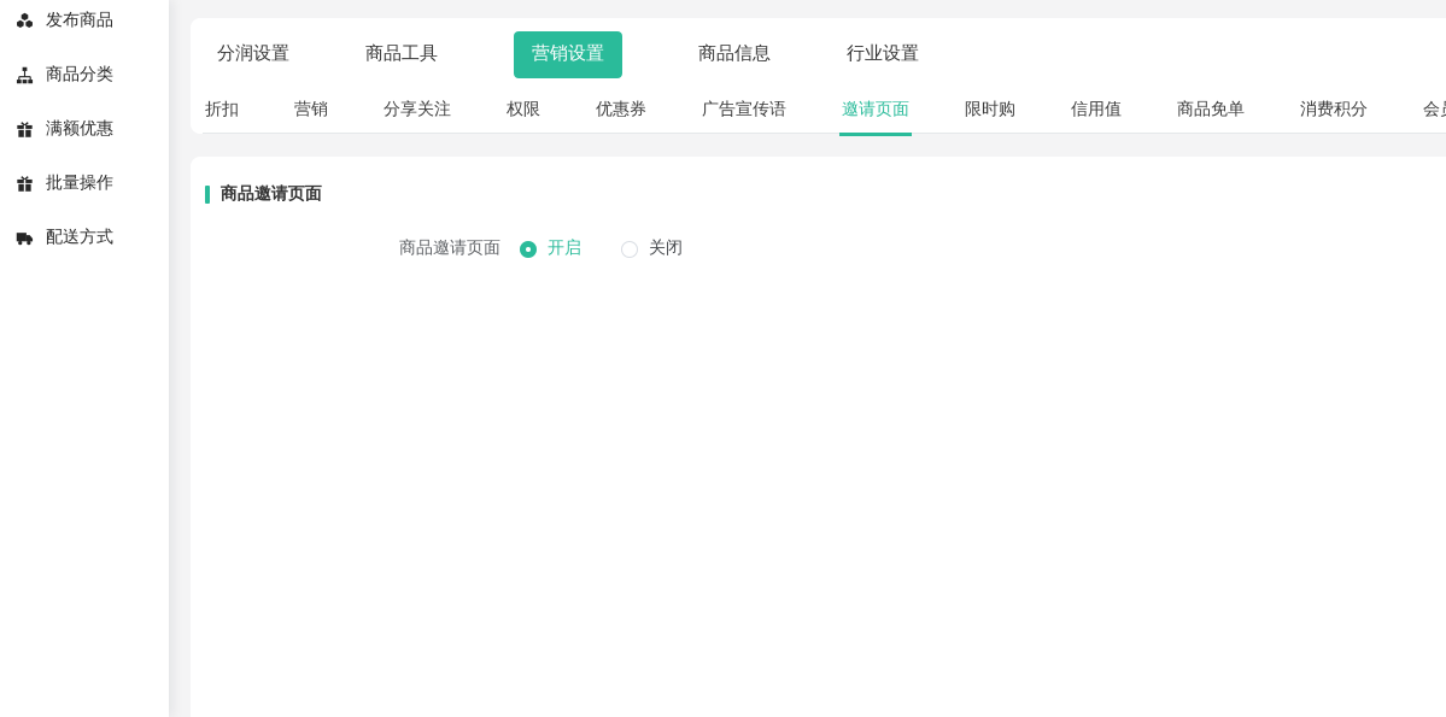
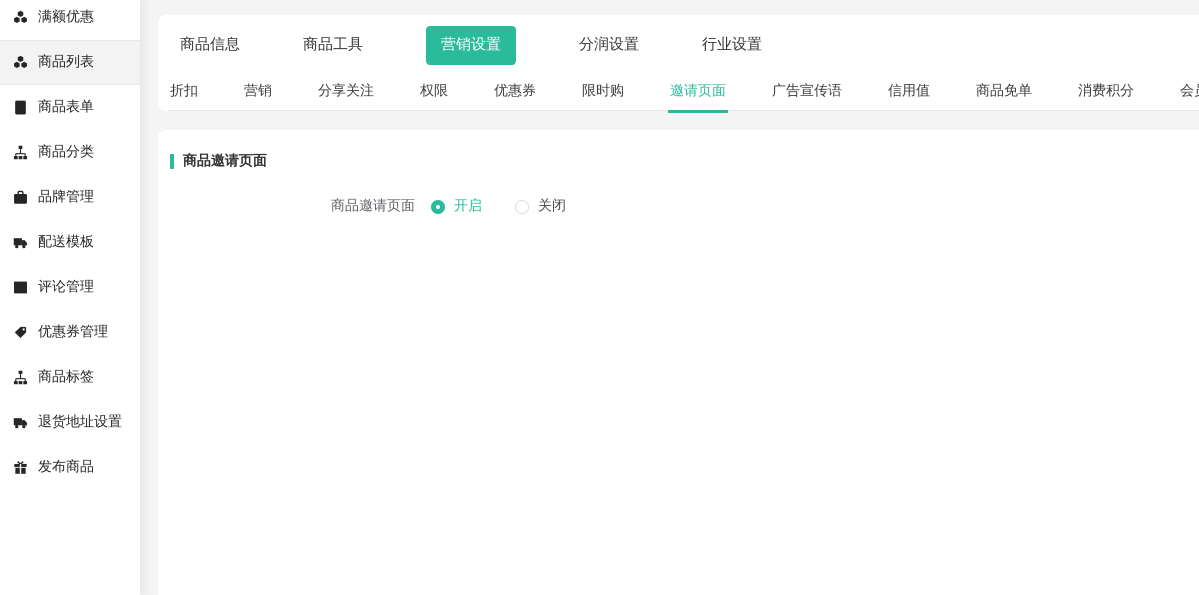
- 发布商品
+ 满额优惠
+ 商品列表
+ 商品表单
  商品分类
+ 品牌管理
+ 配送模板
+ 评论管理
+ 优惠券管理
+ 商品标签
+ 退货地址设置
- 满额优惠
+ 发布商品
- 批量操作
- 配送方式
- 分润设置
+ 商品信息
  商品工具
  营销设置
- 商品信息
+ 分润设置
  行业设置
  折扣
  营销
  分享关注
  权限
  优惠券
- 广告宣传语
+ 限时购
  邀请页面
- 限时购
+ 广告宣传语
  信用值
  商品免单
  消费积分
  商品邀请页面
  商品邀请页面
  开启
  关闭
